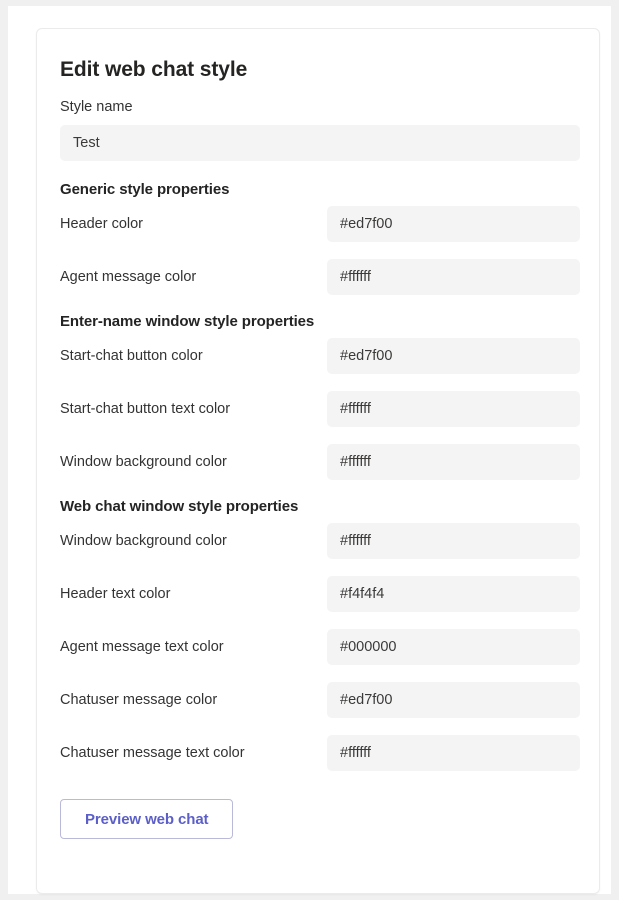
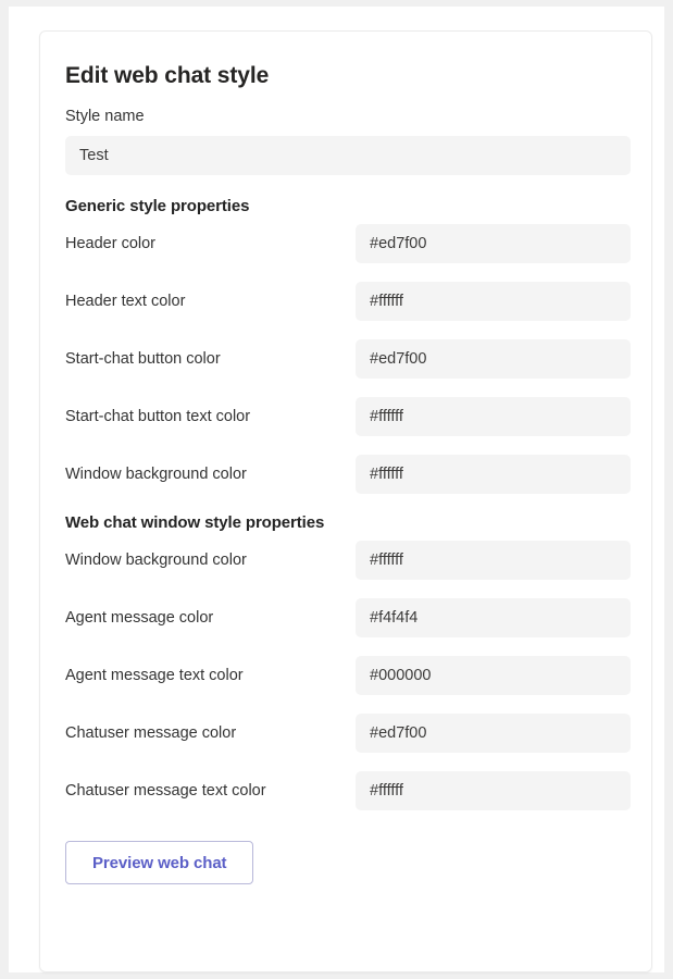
  Edit web chat style
  Style name
  Test
  Generic style properties
  Header color
  #ed7f00
- Agent message color
+ Header text color
  #ffffff
- Enter-name window style properties
  Start-chat button color
  #ed7f00
  Start-chat button text color
  #ffffff
  Window background color
  #ffffff
  Web chat window style properties
  Window background color
  #ffffff
- Header text color
+ Agent message color
  #f4f4f4
  Agent message text color
  #000000
  Chatuser message color
  #ed7f00
  Chatuser message text color
  #ffffff
  Preview web chat
